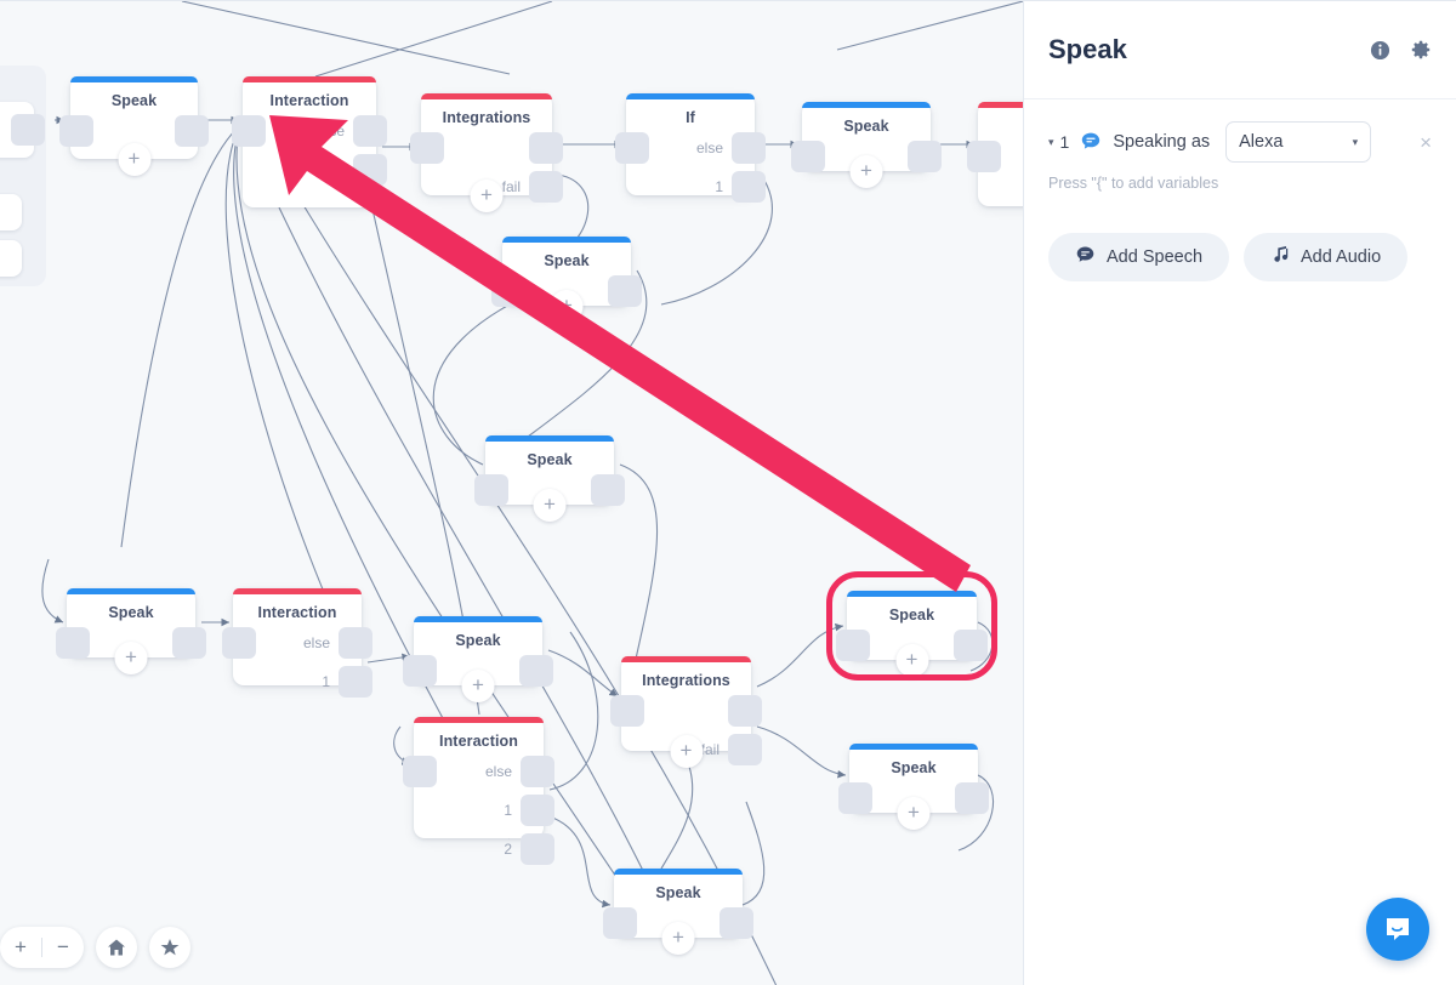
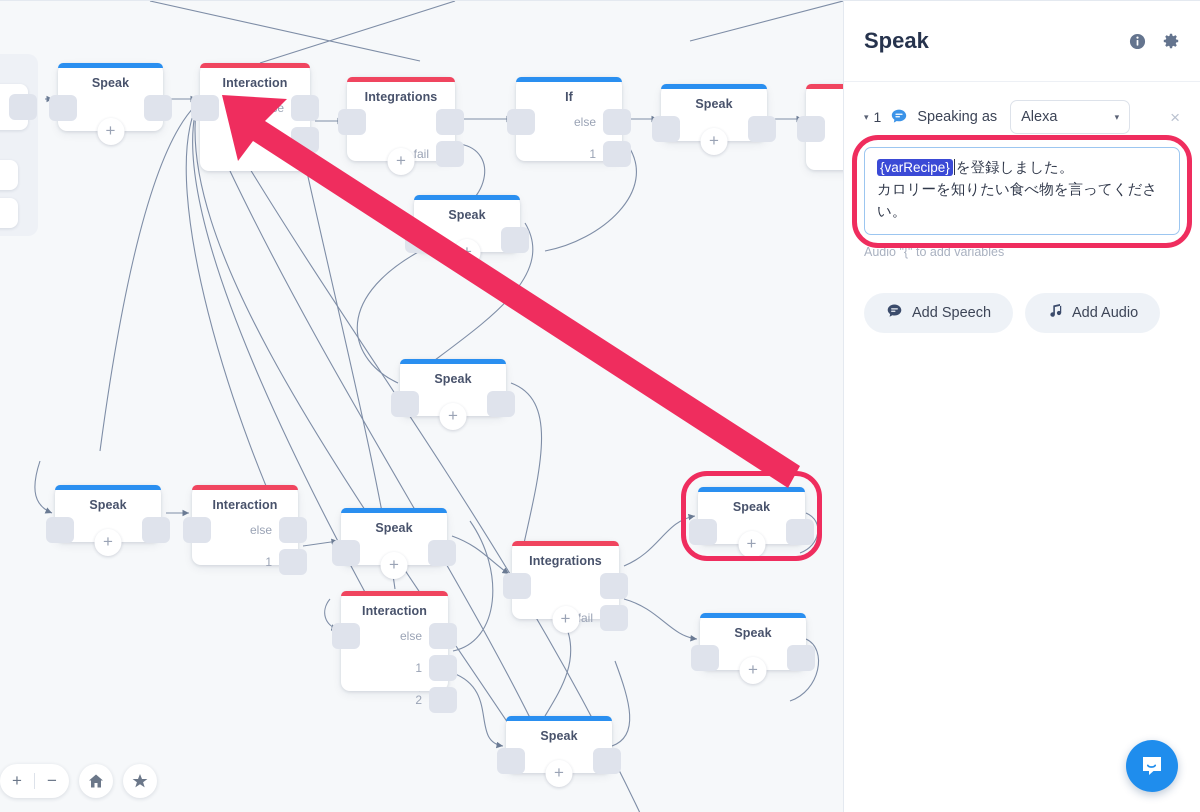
  Speak
  +
  Interaction
  Integrations
  fail
  +
  If
  else
  1
  Speak
  +
  Speak
  Speak
  +
  Speak
  +
  Interaction
  else
  1
  Speak
  +
  Integrations
  fail
  +
  Interaction
  else
  1
  2
  Speak
  +
  Speak
  +
  Speak
  +
  +
  −
  Speak
  ▾
  1
  Speaking as
  Alexa
  ▾
  ×
+ {varRecipe} を登録しました。
+ カロリーを知りたい食べ物を言ってください。
- Press "{" to add variables
+ Audio "{" to add variables
  Add Speech
  Add Audio
